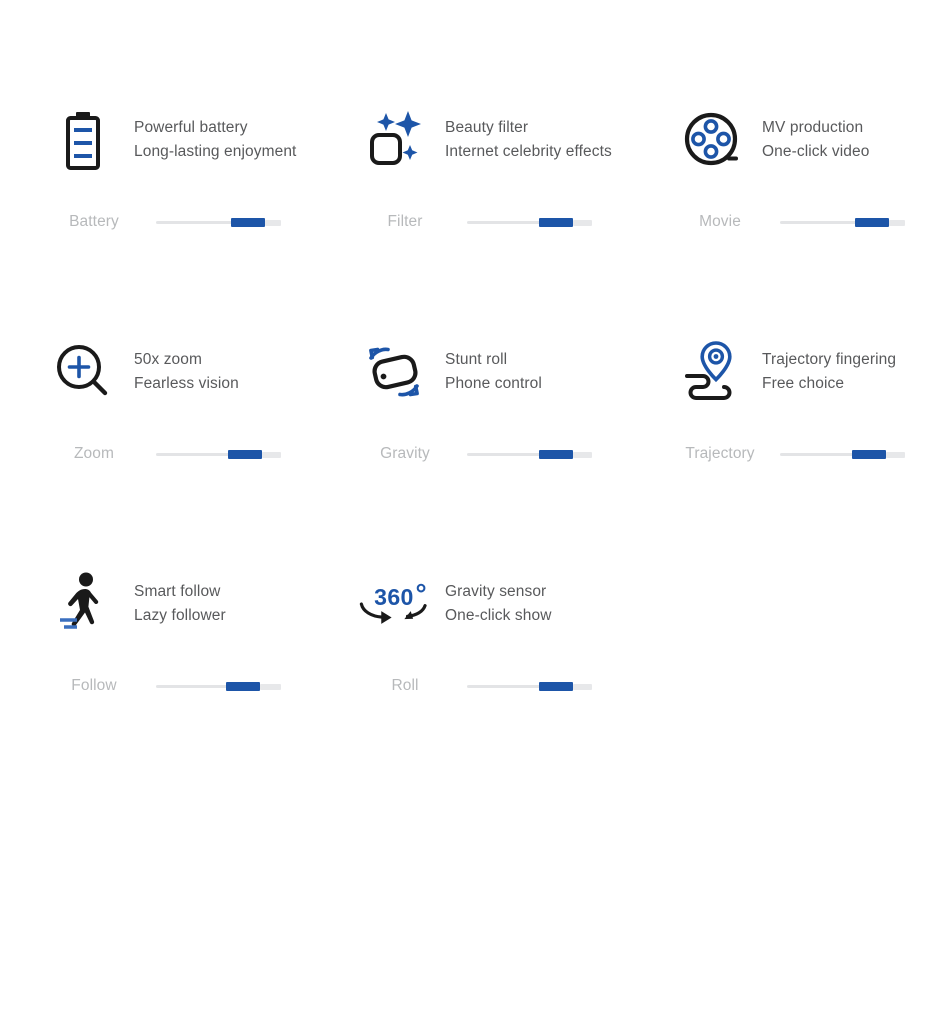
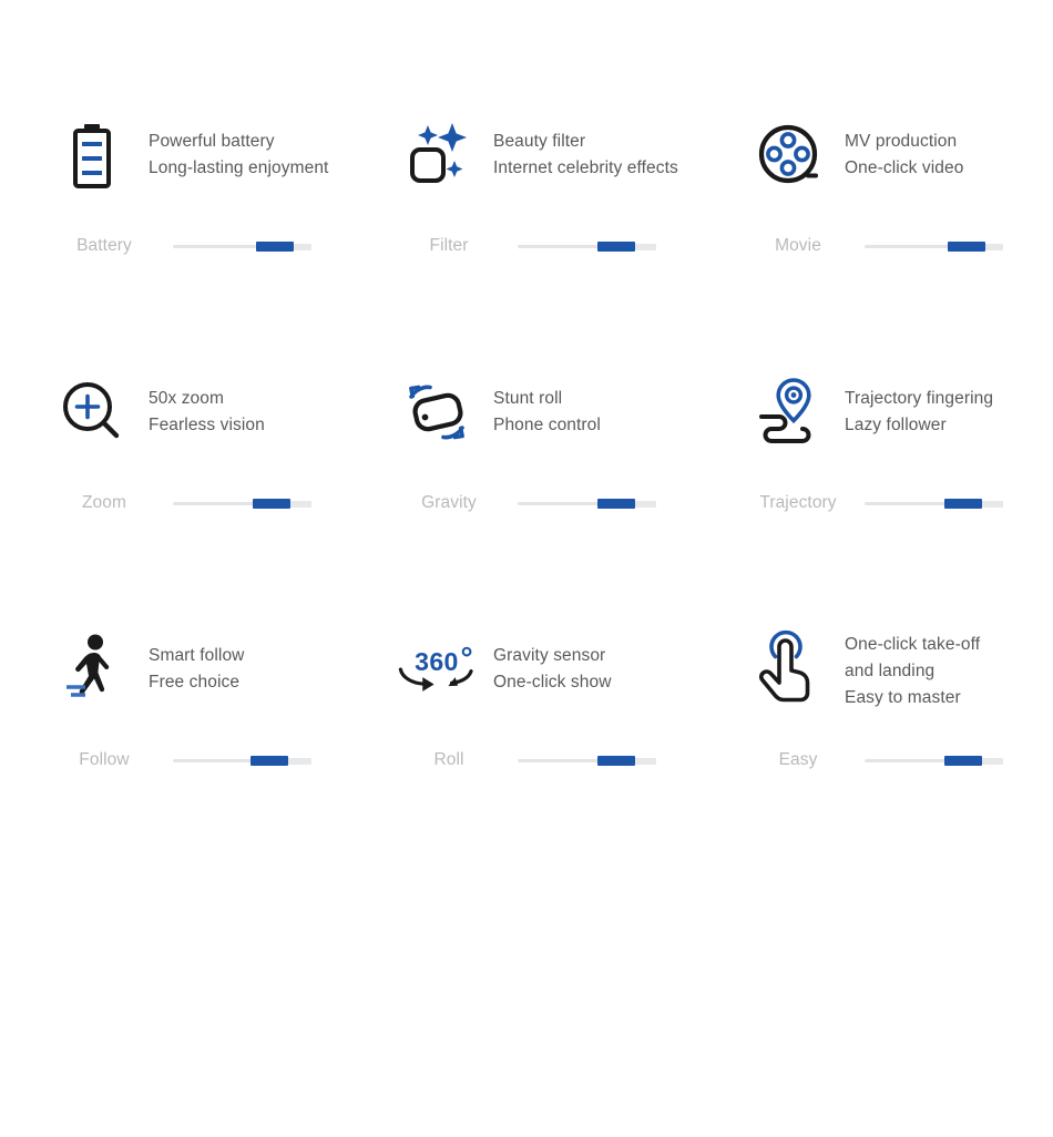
  Powerful battery
  Long-lasting enjoyment
  Battery
  Beauty filter
  Internet celebrity effects
  Filter
  MV production
  One-click video
  Movie
  50x zoom
  Fearless vision
  Zoom
  Stunt roll
  Phone control
  Gravity
  Trajectory fingering
- Free choice
+ Lazy follower
  Trajectory
  Smart follow
- Lazy follower
+ Free choice
  Follow
  360
  Gravity sensor
  One-click show
  Roll
+ One-click take-off
+ and landing
+ Easy to master
+ Easy
